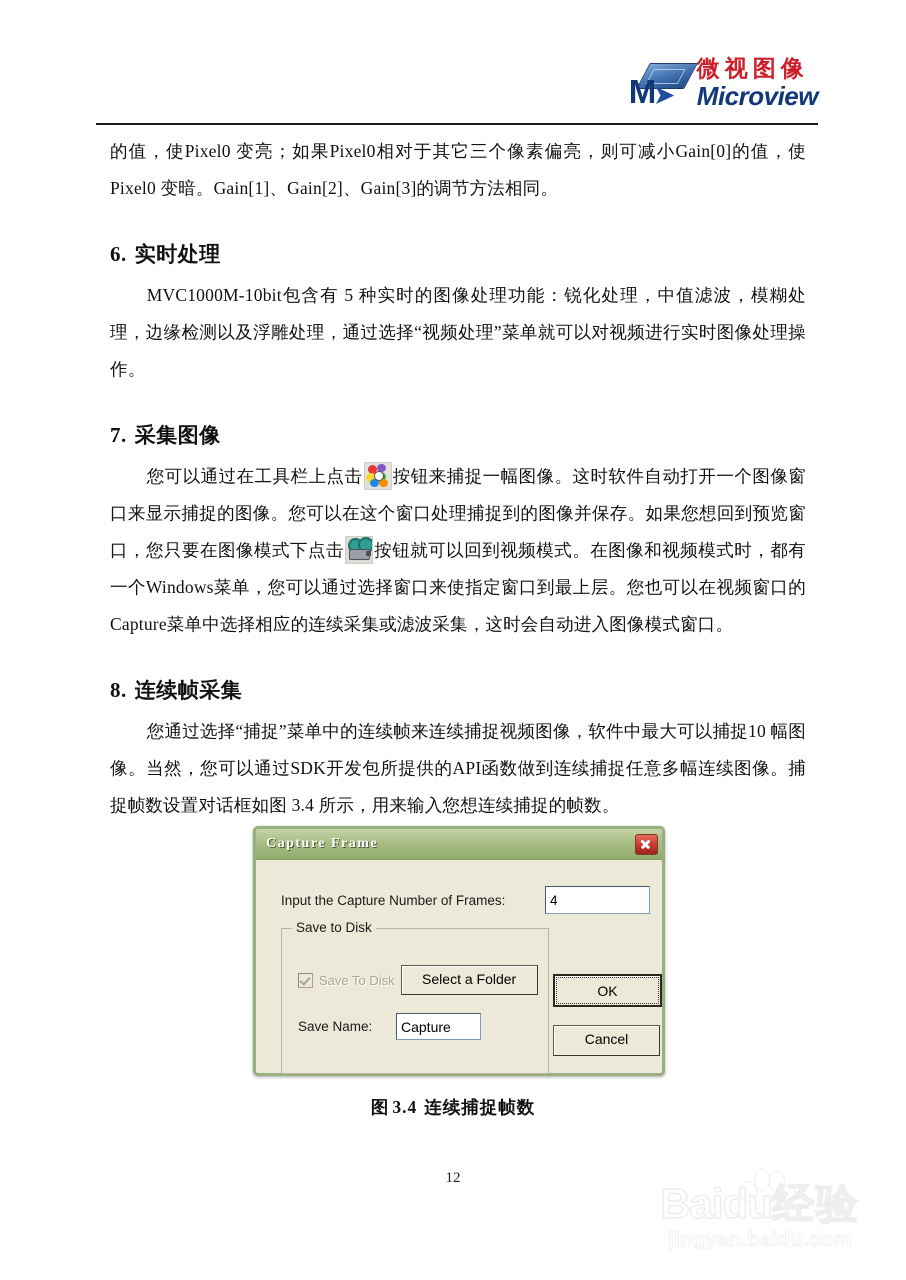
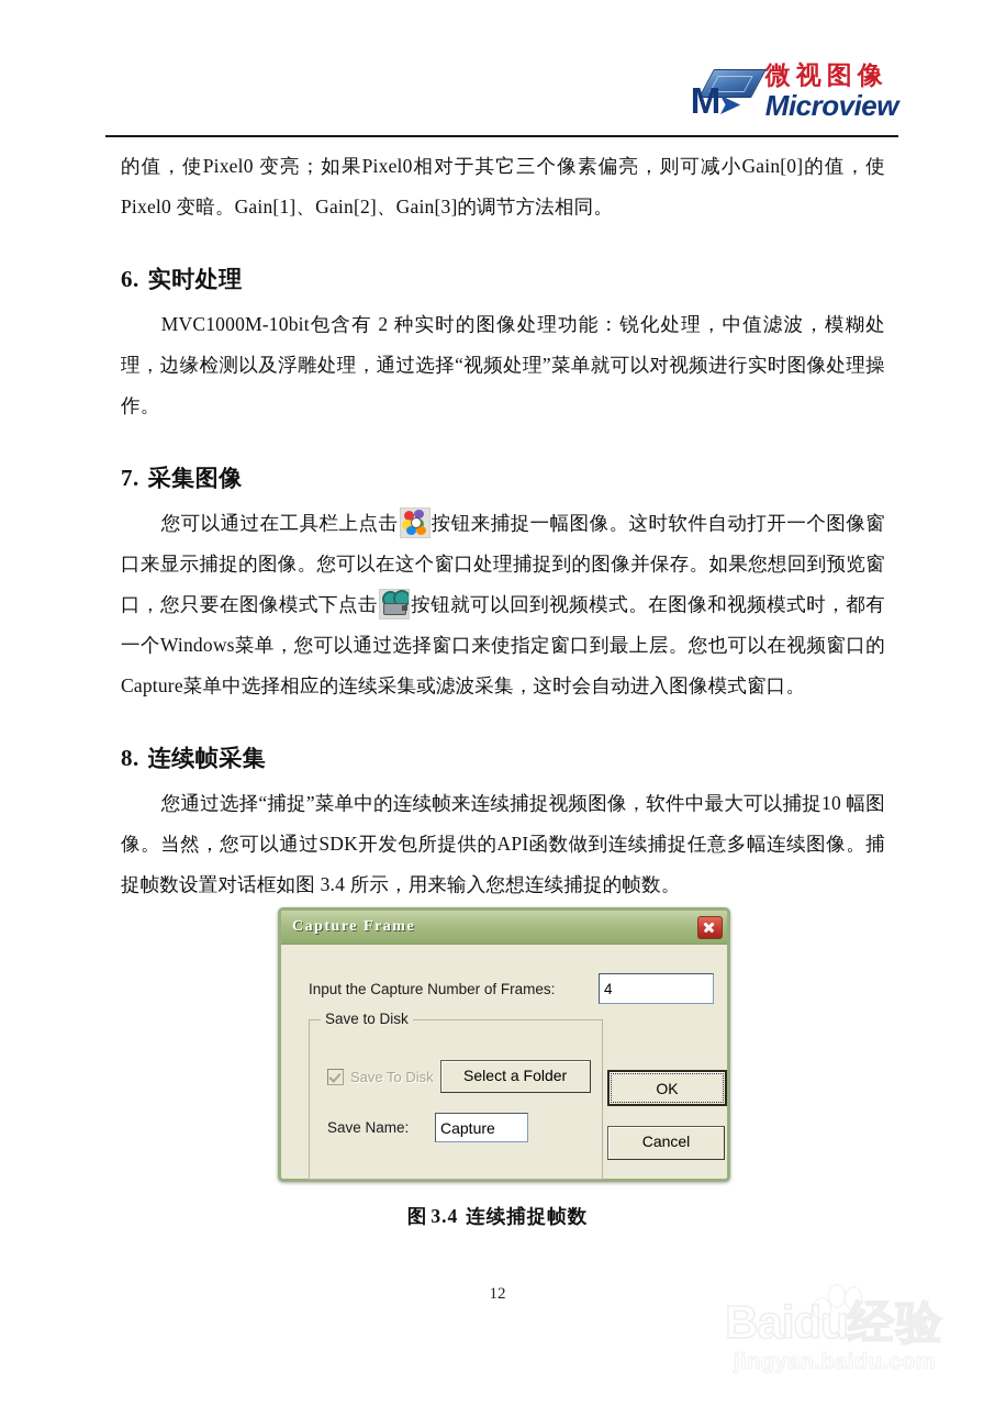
  M➤
  微视图像
  Microview
  的值，使Pixel0 变亮；如果Pixel0相对于其它三个像素偏亮，则可减小Gain[0]的值，使Pixel0 变暗。Gain[1]、Gain[2]、Gain[3]的调节方法相同。
  6. 实时处理
- MVC1000M-10bit包含有 5 种实时的图像处理功能：锐化处理，中值滤波，模糊处理，边缘检测以及浮雕处理，通过选择“视频处理”菜单就可以对视频进行实时图像处理操作。
+ MVC1000M-10bit包含有 2 种实时的图像处理功能：锐化处理，中值滤波，模糊处理，边缘检测以及浮雕处理，通过选择“视频处理”菜单就可以对视频进行实时图像处理操作。
  7. 采集图像
  您可以通过在工具栏上点击 按钮来捕捉一幅图像。这时软件自动打开一个图像窗口来显示捕捉的图像。您可以在这个窗口处理捕捉到的图像并保存。如果您想回到预览窗口，您只要在图像模式下点击 按钮就可以回到视频模式。在图像和视频模式时，都有一个Windows菜单，您可以通过选择窗口来使指定窗口到最上层。您也可以在视频窗口的Capture菜单中选择相应的连续采集或滤波采集，这时会自动进入图像模式窗口。
  8. 连续帧采集
  您通过选择“捕捉”菜单中的连续帧来连续捕捉视频图像，软件中最大可以捕捉10 幅图像。当然，您可以通过SDK开发包所提供的API函数做到连续捕捉任意多幅连续图像。捕捉帧数设置对话框如图 3.4 所示，用来输入您想连续捕捉的帧数。
  Capture Frame
  Input the Capture Number of Frames:
  4
  Save to Disk
  Save To Disk
  Select a Folder
  Save Name:
  Capture
  OK
  Cancel
  图 3.4 连续捕捉帧数
  12
